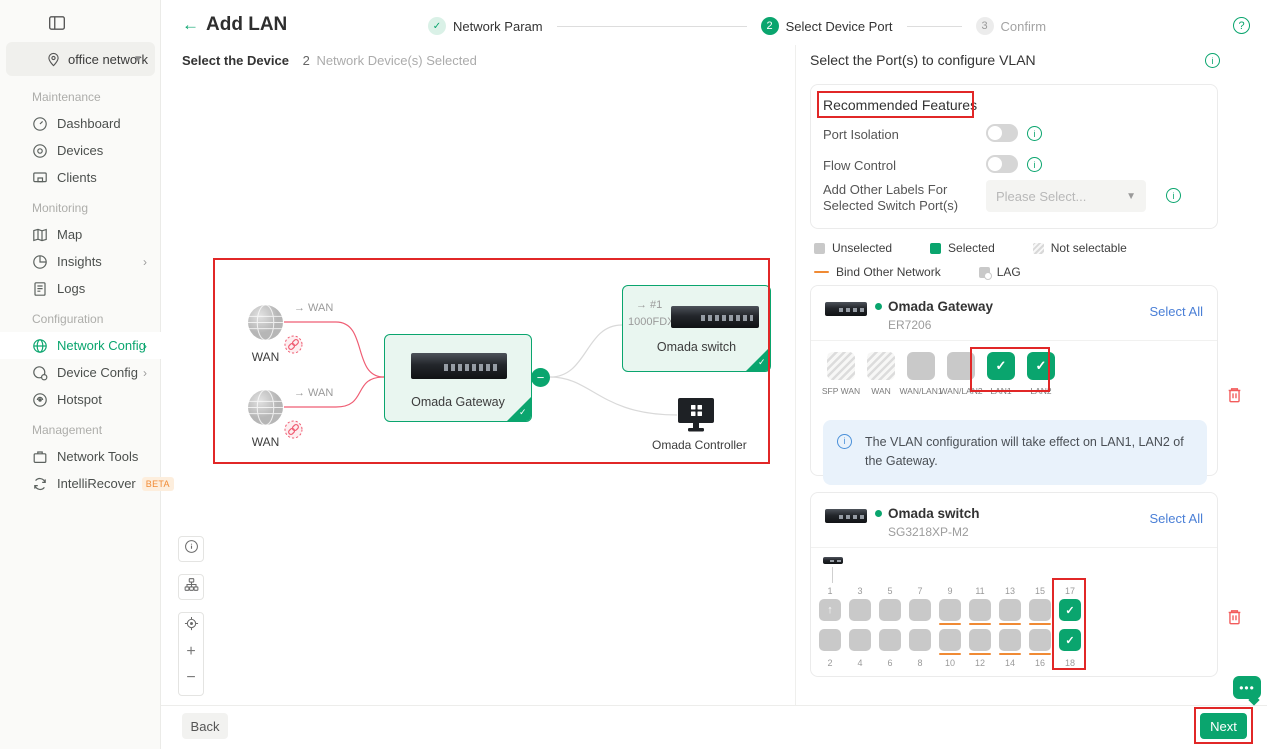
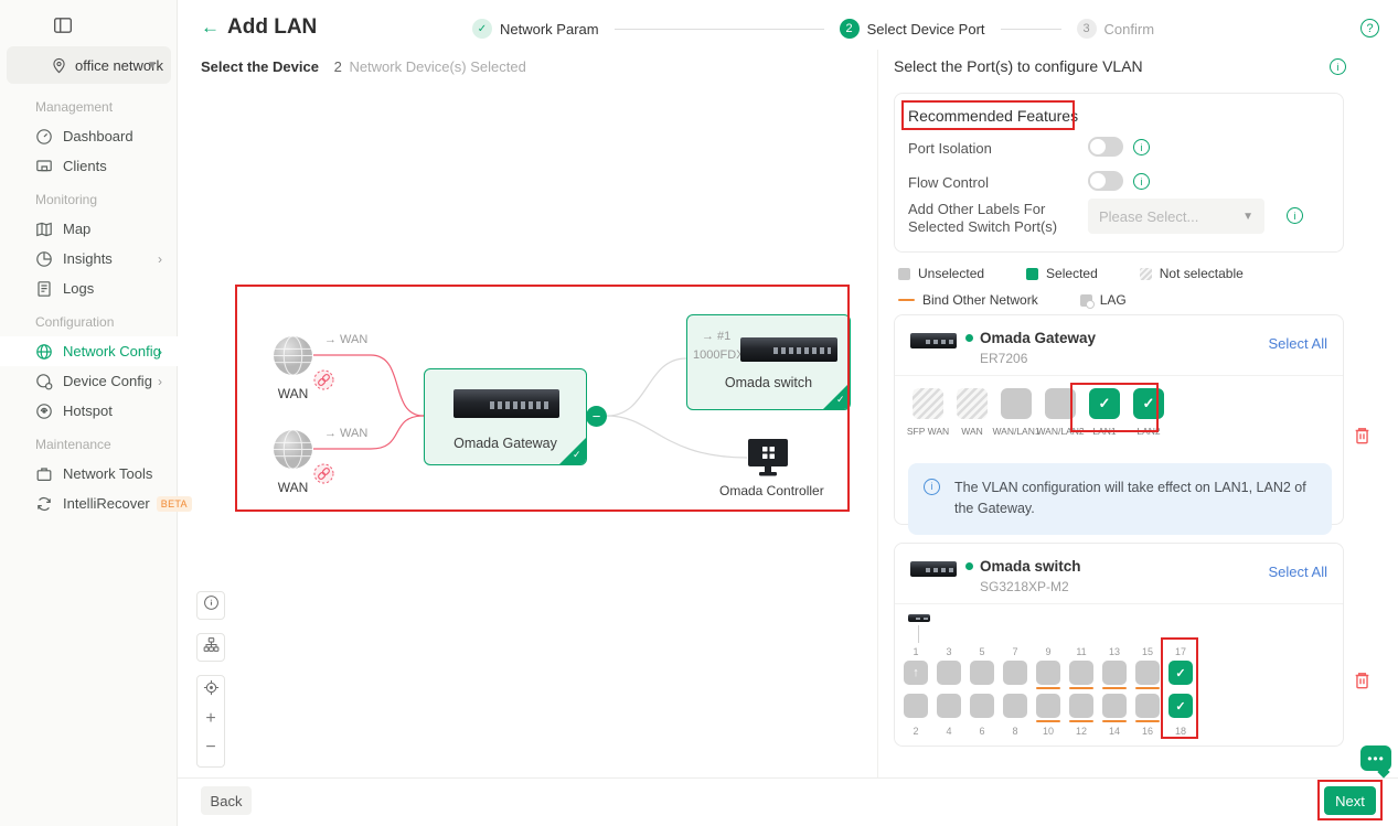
  office network
  ▼
- Maintenance
+ Management
  Dashboard
- Devices
  Clients
  Monitoring
  Map
  Insights
  ›
  Logs
  Configuration
  Network Config
  ›
  Device Config
  ›
  Hotspot
- Management
+ Maintenance
  Network Tools
  IntelliRecover
  BETA
  ←
  Add LAN
  ✓
  Network Param
  2
  Select Device Port
  3
  Confirm
  ?
  Select the Device 2 Network Device(s) Selected
  WAN
  → WAN
  WAN
  → WAN
  Omada Gateway
  ✓
  −
  → #1
  1000FD
  Omada switch
  ✓
  Omada Controller
  +
  −
  Select the Port(s) to configure VLAN
  i
  Recommended Features
  Port Isolation
  i
  Flow Control
  i
  Add Other Labels For Selected Switch Port(s)
  Please Select...
  ▼
  i
  Unselected
  Selected
  Not selectable
  Bind Other Network
  LAG
  Omada Gateway
  ER7206
  Select All
  SFP WAN
  WAN
  WAN/LAN1
  WAN/LAN2
  ✓
  LAN1
  ✓
  LAN2
  i
  The VLAN configuration will take effect on LAN1, LAN2 of the Gateway.
  Omada switch
  SG3218XP-M2
  Select All
  1
  ↑
  2
  3
  4
  5
  6
  7
  8
  9
  10
  11
  12
  13
  14
  15
  16
  17
  ✓
  ✓
  18
  Back
  Next
  •••
